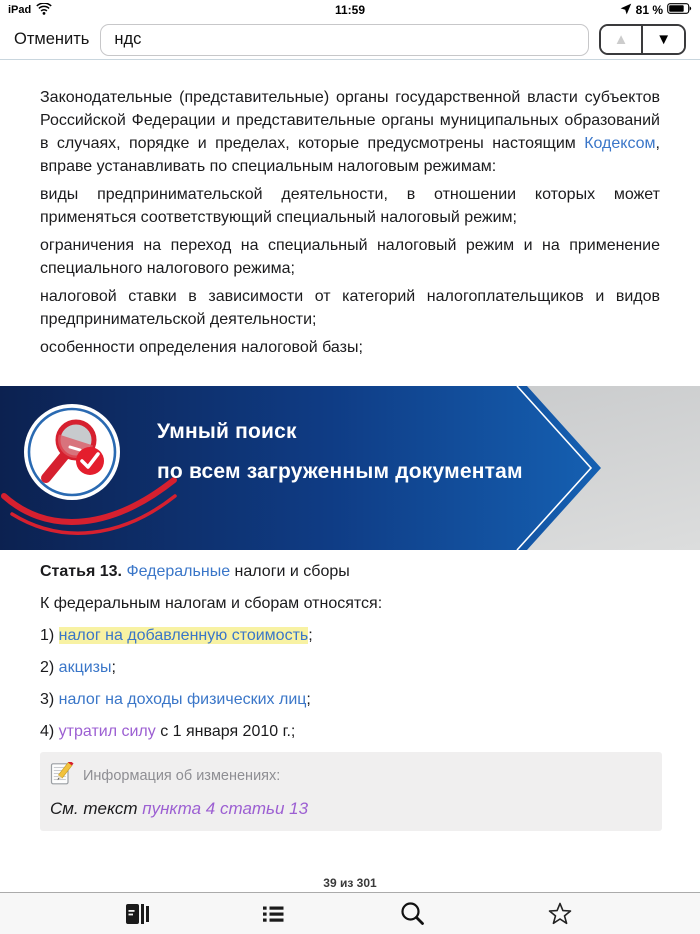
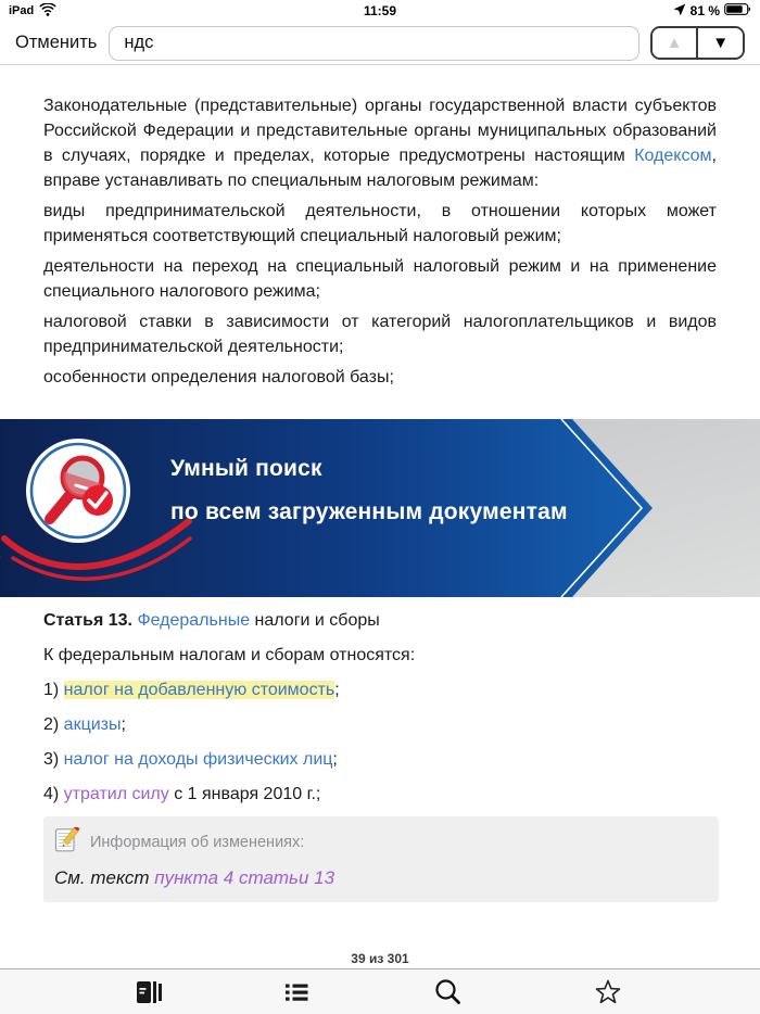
  iPad
  11:59
  81 %
  Отменить
  ндс
  ▲
  ▼
  Законодательные (представительные) органы государственной власти субъектов Российской Федерации и представительные органы муниципальных образований в случаях, порядке и пределах, которые предусмотрены настоящим Кодексом, вправе устанавливать по специальным налоговым режимам:
  виды предпринимательской деятельности, в отношении которых может применяться соответствующий специальный налоговый режим;
- ограничения на переход на специальный налоговый режим и на применение специального налогового режима;
+ деятельности на переход на специальный налоговый режим и на применение специального налогового режима;
  налоговой ставки в зависимости от категорий налогоплательщиков и видов предпринимательской деятельности;
  особенности определения налоговой базы;
  Умный поиск
  по всем загруженным документам
  Статья 13. Федеральные налоги и сборы
  К федеральным налогам и сборам относятся:
  1) налог на добавленную стоимость;
  2) акцизы;
  3) налог на доходы физических лиц;
  4) утратил силу с 1 января 2010 г.;
  Информация об изменениях:
  См. текст пункта 4 статьи 13
  39 из 301
